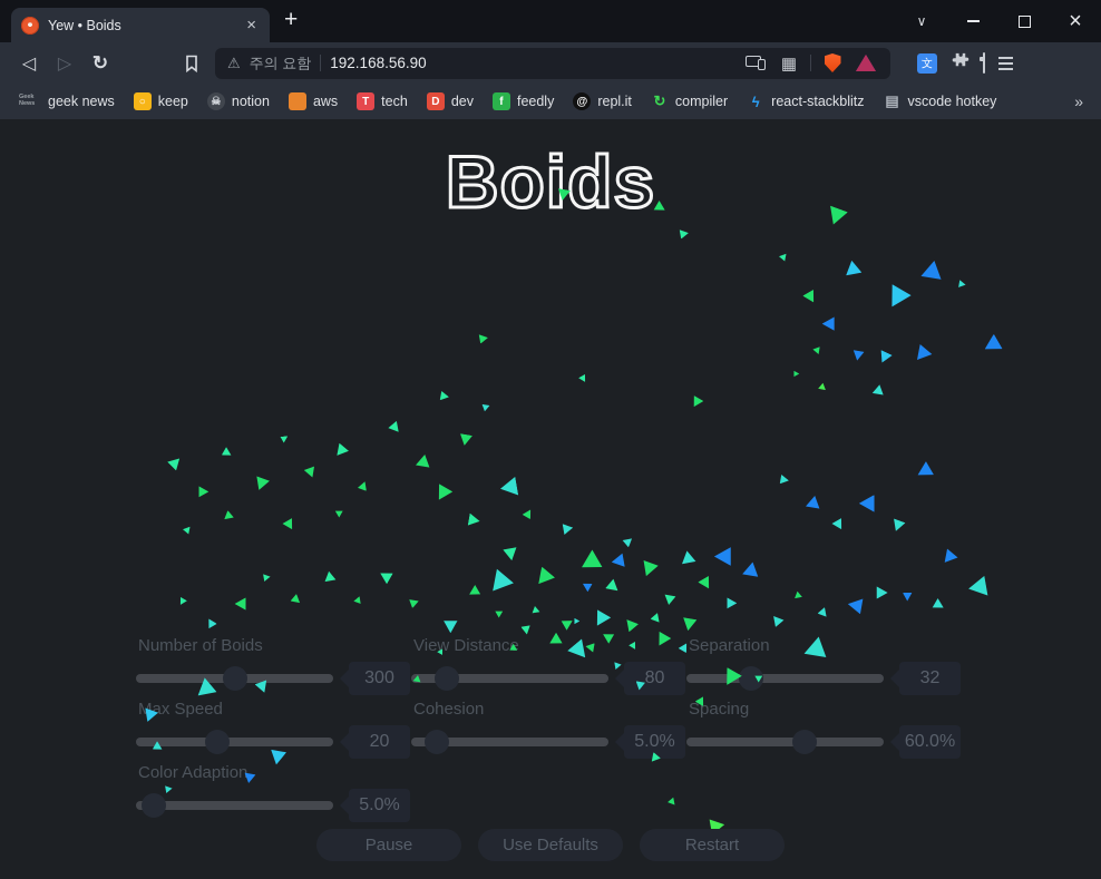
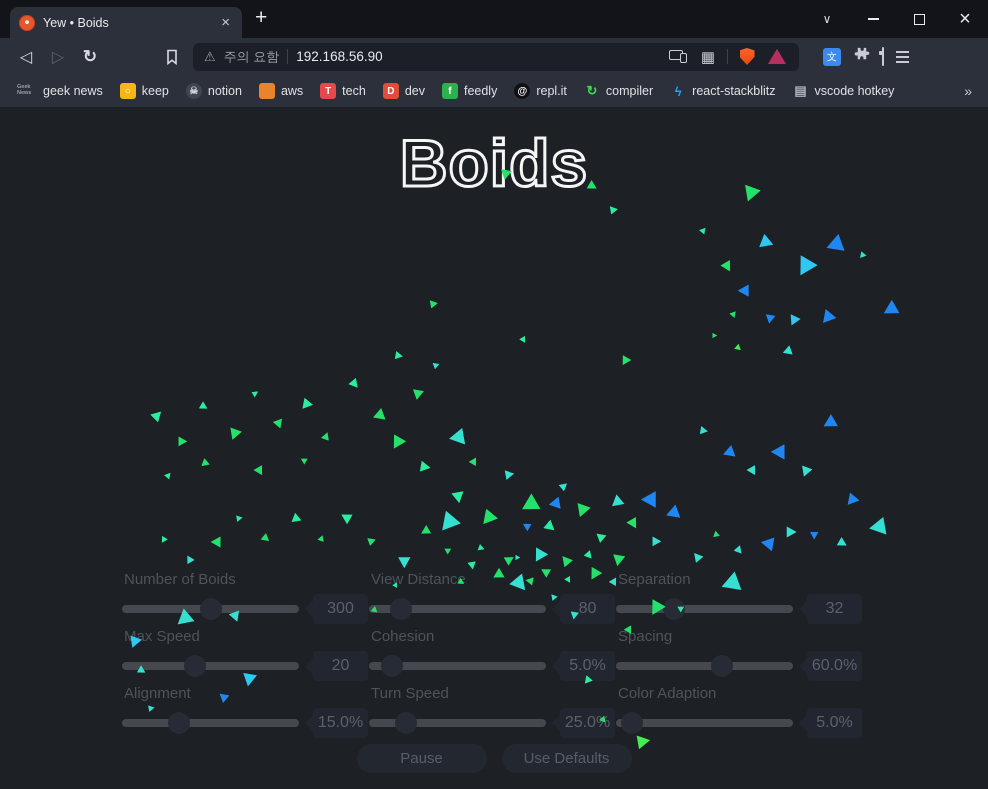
  Yew • Boids
  ×
  +
  ∨
  ×
  ◁
  ▷
  ↻
  ⚠
  주의 요함
  192.168.56.90
  ▦
  文
  geek news
  ○
  keep
  ☠
  notion
  aws
  T
  tech
  D
  dev
  f
  feedly
  @
  repl.it
  ↻
  compiler
  ϟ
  react-stackblitz
  ▤
  vscode hotkey
  »
  Boids
  Number of Boids
  300
  View Distanc
  80
  Separation
  32
  Max Speed
  20
  Cohesion
  5.0%
  Spacing
  60.0%
+ Alignment
+ 15.0%
+ Turn Speed
+ 25.0%
  Color Adaption
  5.0%
  Pause
  Use Defaults
- Restart
